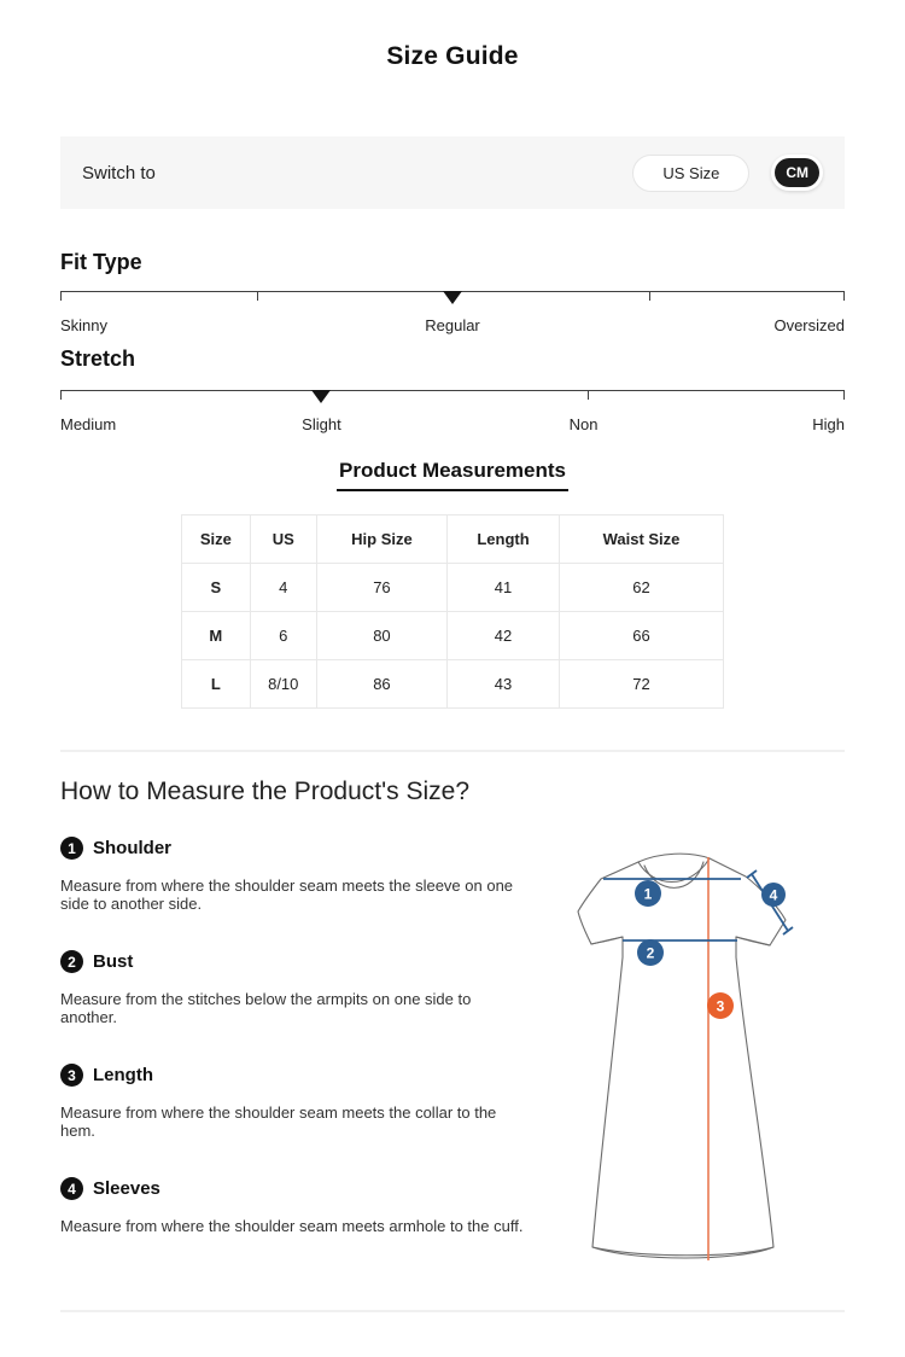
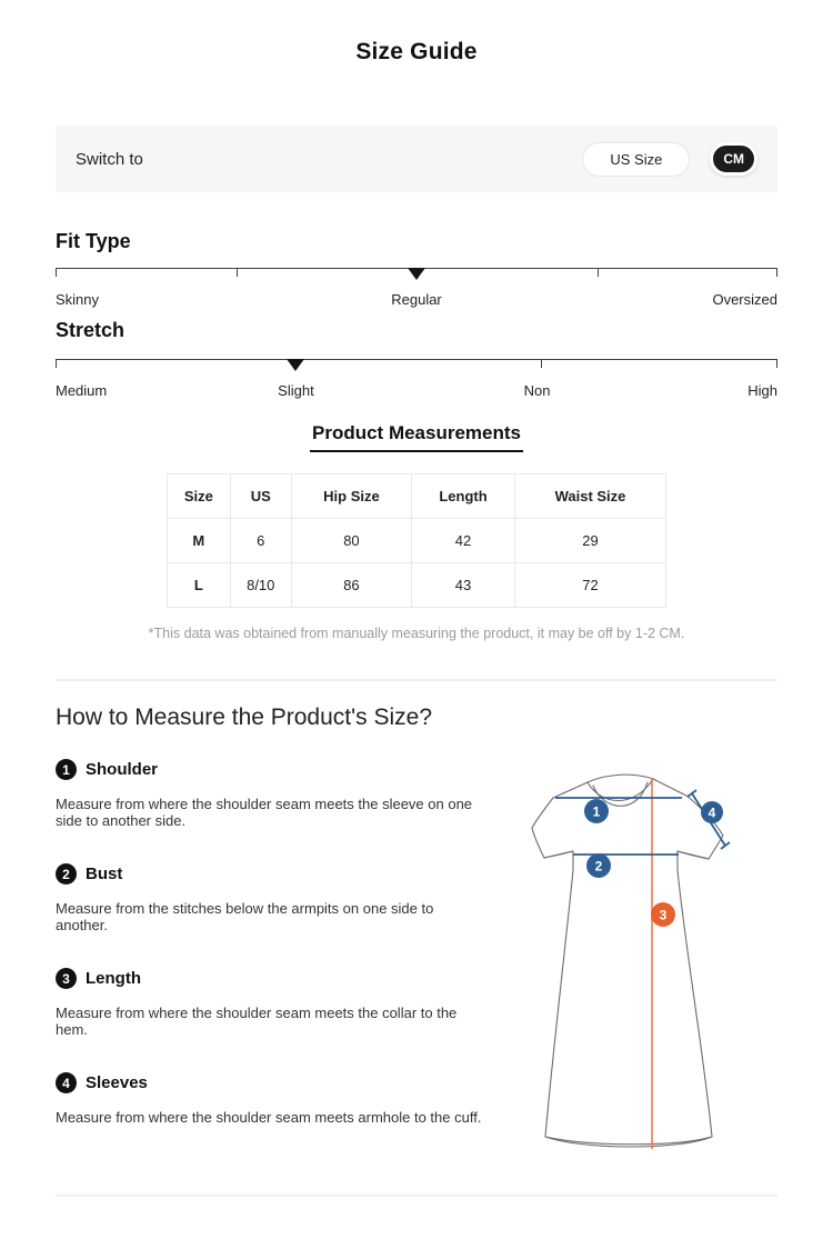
  Size Guide
  Switch to
  US Size
  CM
  Fit Type
  Skinny
  Regular
  Oversized
  Stretch
  Medium
  Slight
  Non
  High
  Product Measurements
  Size	US	Hip Size	Length	Waist Size
- S	4	76	41	62
- M	6	80	42	66
+ M	6	80	42	29
  L	8/10	86	43	72
+ *This data was obtained from manually measuring the product, it may be off by 1-2 CM.
  How to Measure the Product's Size?
  1
  Shoulder
  Measure from where the shoulder seam meets the sleeve on one side to another side.
  2
  Bust
  Measure from the stitches below the armpits on one side to another.
  3
  Length
  Measure from where the shoulder seam meets the collar to the hem.
  4
  Sleeves
  Measure from where the shoulder seam meets armhole to the cuff.
  1
  2
  3
  4
